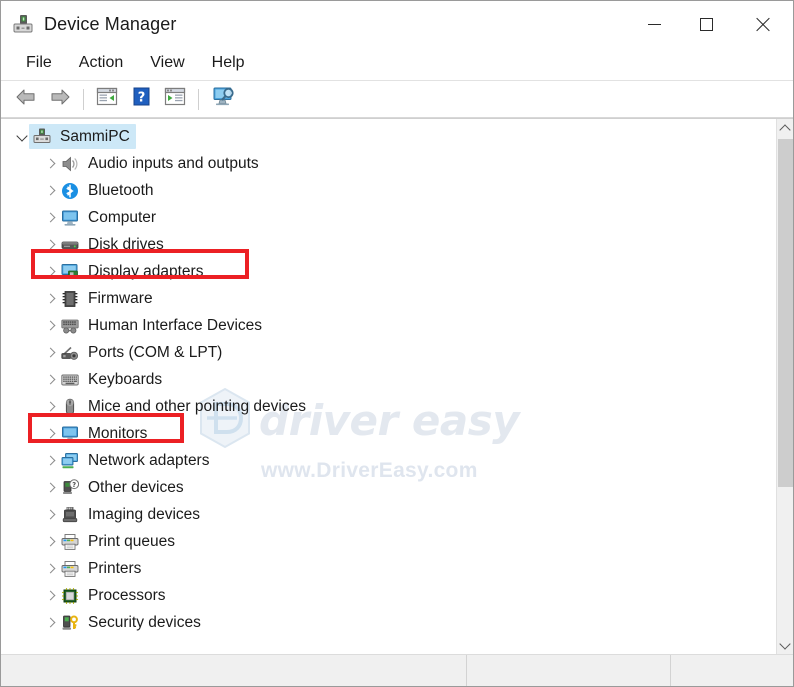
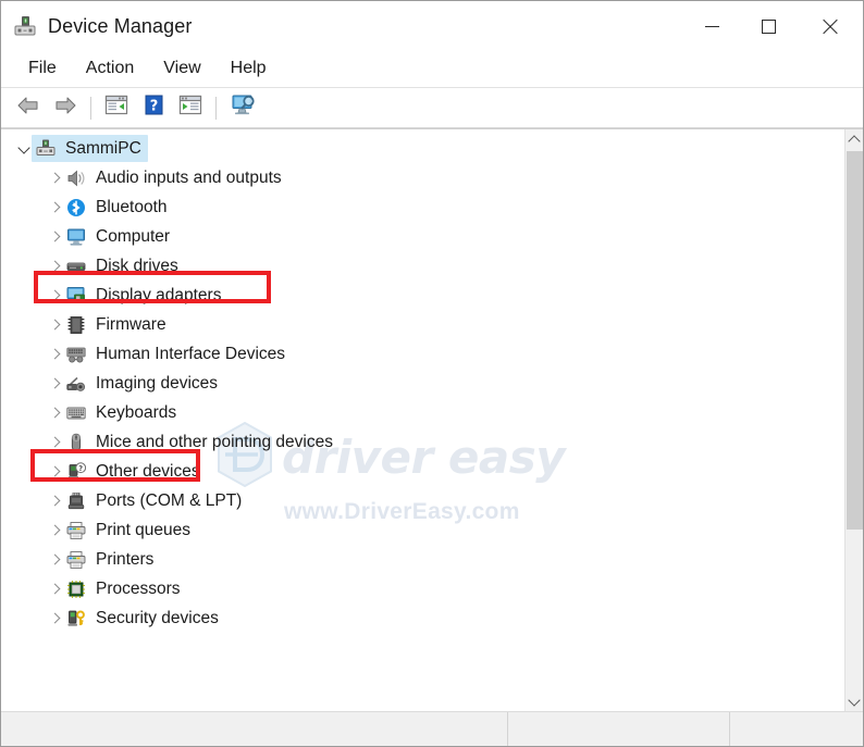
  Device Manager
  File
  Action
  View
  Help
  ?
  driver easy
  www.DriverEasy.com
  SammiPC
  Audio inputs and outputs
  Bluetooth
  Computer
  Disk drives
  Display adapters
  Firmware
  Human Interface Devices
- Ports (COM & LPT)
+ Imaging devices
  Keyboards
  Mice and other pointing devices
- Monitors
- Network adapters
  ?
  Other devices
- Imaging devices
+ Ports (COM & LPT)
  Print queues
  Printers
  Processors
  Security devices
